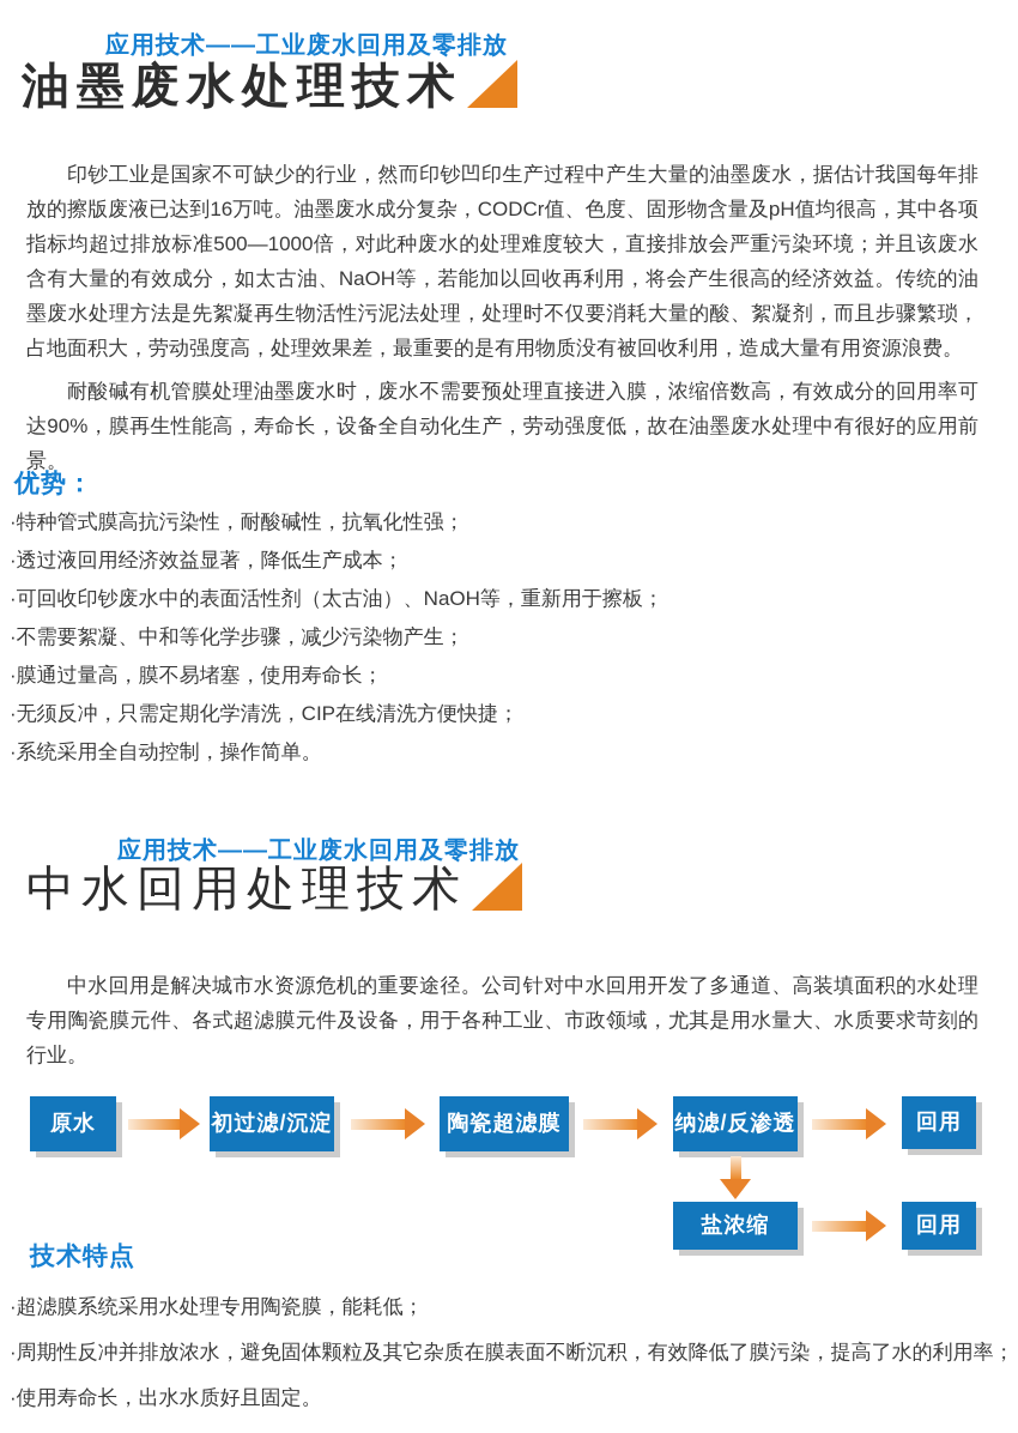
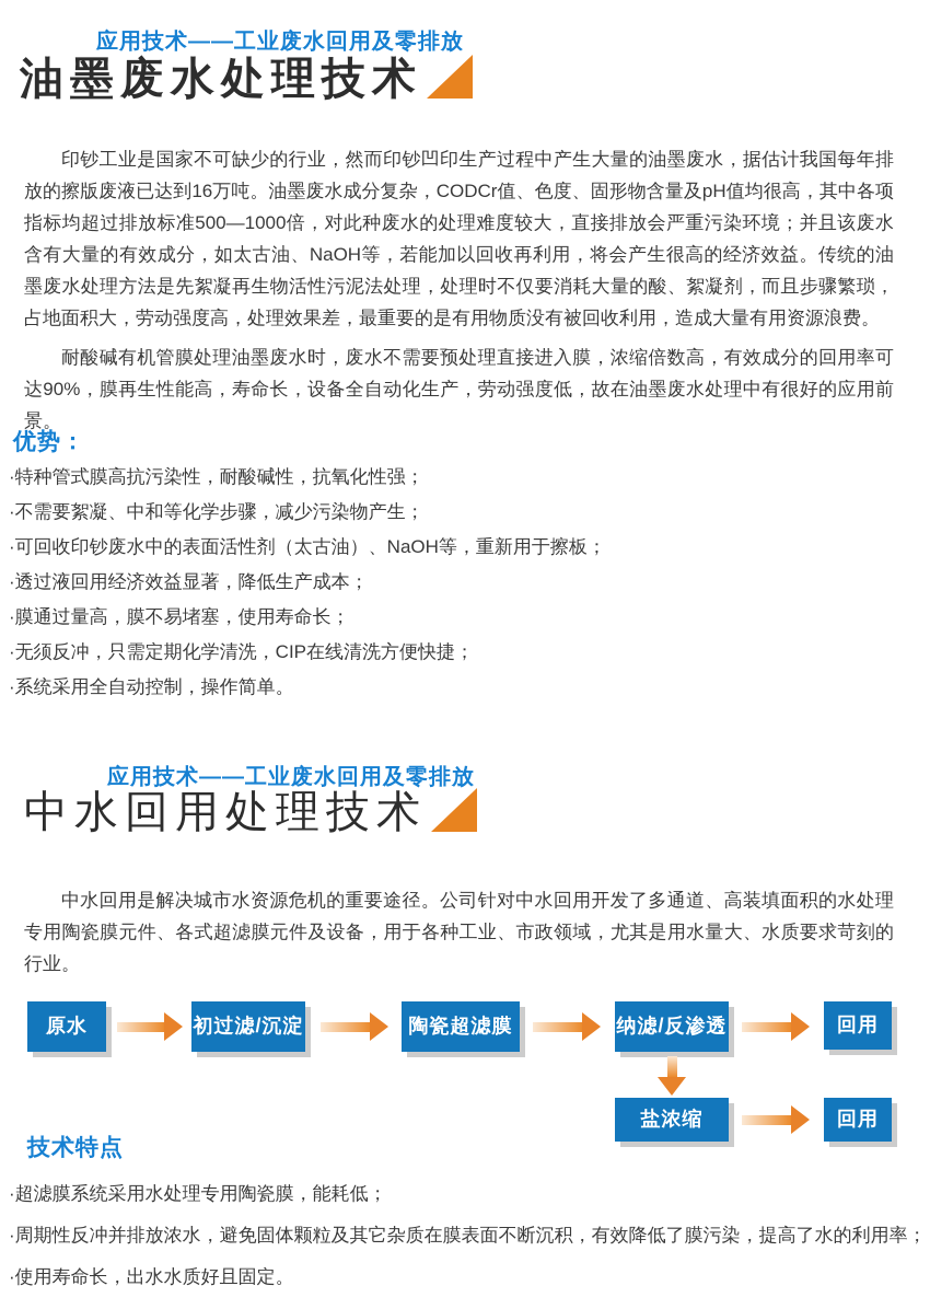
  应用技术——工业废水回用及零排放
  油墨废水处理技术
  印钞工业是国家不可缺少的行业，然而印钞凹印生产过程中产生大量的油墨废水，据估计我国每年排放的擦版废液已达到16万吨。油墨废水成分复杂，CODCr值、色度、固形物含量及pH值均很高，其中各项指标均超过排放标准500—1000倍，对此种废水的处理难度较大，直接排放会严重污染环境；并且该废水含有大量的有效成分，如太古油、NaOH等，若能加以回收再利用，将会产生很高的经济效益。传统的油墨废水处理方法是先絮凝再生物活性污泥法处理，处理时不仅要消耗大量的酸、絮凝剂，而且步骤繁琐，占地面积大，劳动强度高，处理效果差，最重要的是有用物质没有被回收利用，造成大量有用资源浪费。
  耐酸碱有机管膜处理油墨废水时，废水不需要预处理直接进入膜，浓缩倍数高，有效成分的回用率可达90%，膜再生性能高，寿命长，设备全自动化生产，劳动强度低，故在油墨废水处理中有很好的应用前景。
  优势：
  ·特种管式膜高抗污染性，耐酸碱性，抗氧化性强；
- ·透过液回用经济效益显著，降低生产成本；
+ ·不需要絮凝、中和等化学步骤，减少污染物产生；
  ·可回收印钞废水中的表面活性剂（太古油）、NaOH等，重新用于擦板；
- ·不需要絮凝、中和等化学步骤，减少污染物产生；
+ ·透过液回用经济效益显著，降低生产成本；
  ·膜通过量高，膜不易堵塞，使用寿命长；
  ·无须反冲，只需定期化学清洗，CIP在线清洗方便快捷；
  ·系统采用全自动控制，操作简单。
  应用技术——工业废水回用及零排放
  中水回用处理技术
  中水回用是解决城市水资源危机的重要途径。公司针对中水回用开发了多通道、高装填面积的水处理专用陶瓷膜元件、各式超滤膜元件及设备，用于各种工业、市政领域，尤其是用水量大、水质要求苛刻的行业。
  原水
  初过滤/沉淀
  陶瓷超滤膜
  纳滤/反渗透
  回用
  盐浓缩
  回用
  技术特点
  ·超滤膜系统采用水处理专用陶瓷膜，能耗低；
  ·周期性反冲并排放浓水，避免固体颗粒及其它杂质在膜表面不断沉积，有效降低了膜污染，提高了水的利用率；
  ·使用寿命长，出水水质好且固定。
